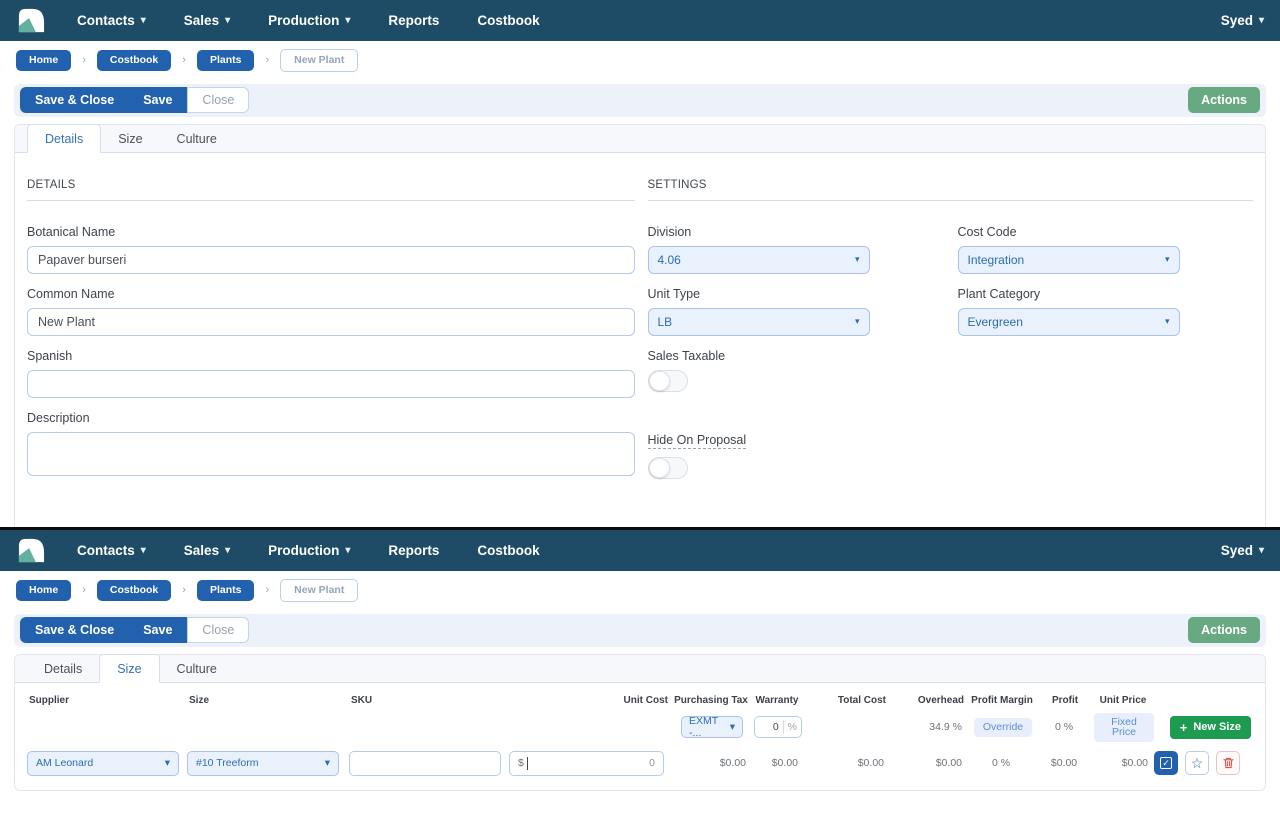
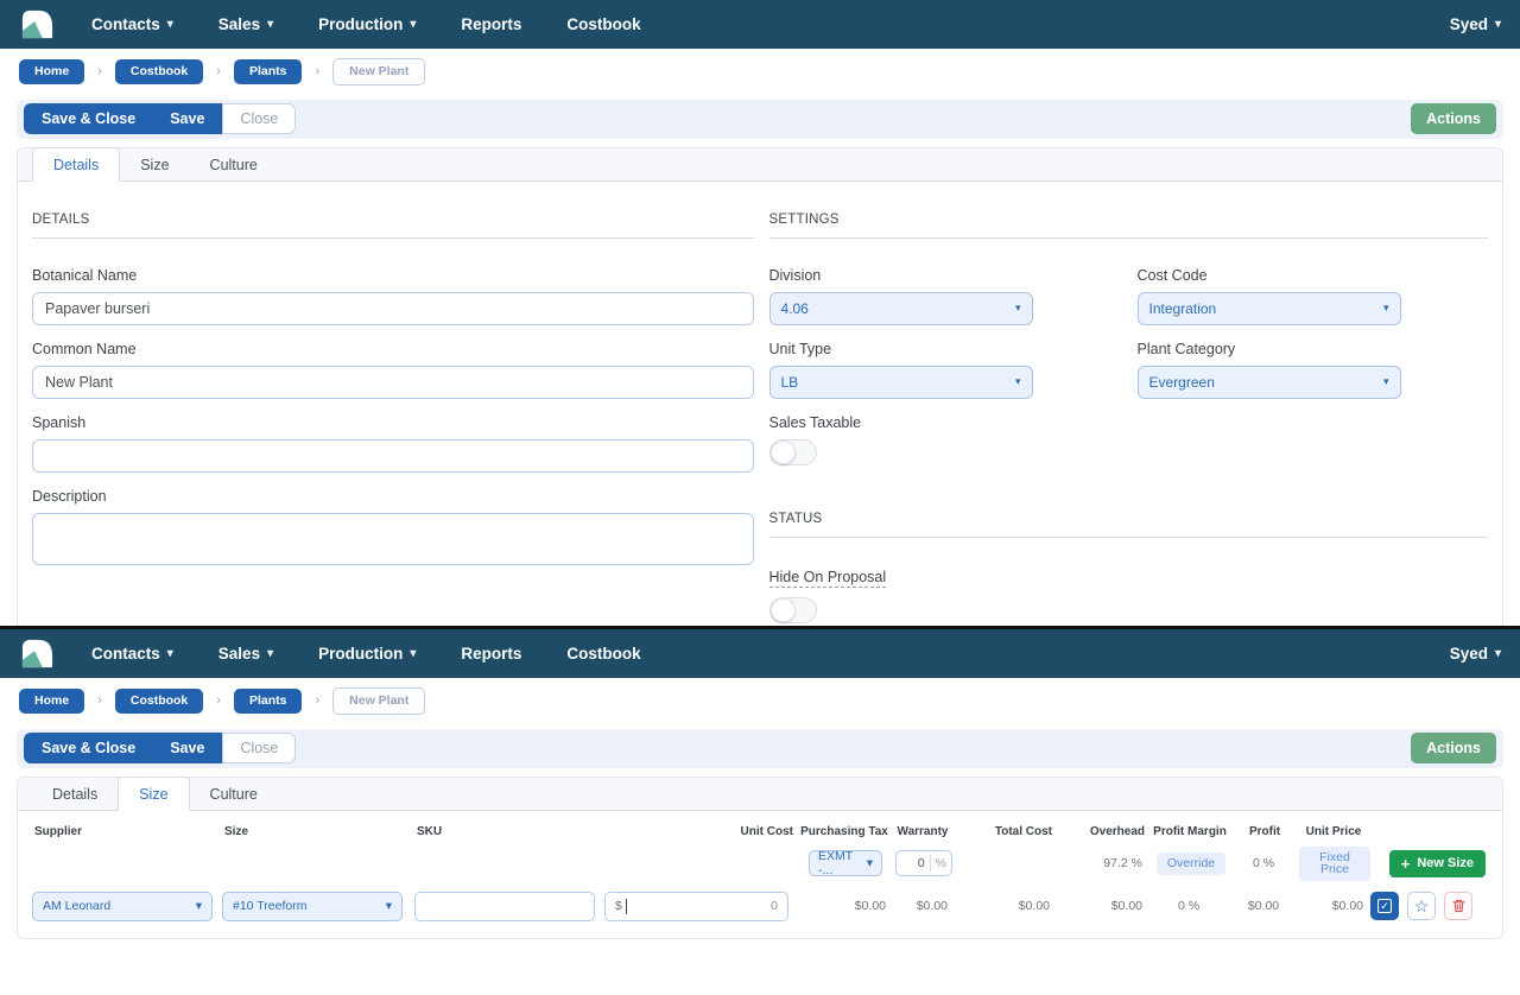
  Contacts
  ▾
  Sales
  ▾
  Production
  ▾
  Reports
  Costbook
  Syed
  ▾
  Home
  ›
  Costbook
  ›
  Plants
  ›
  New Plant
  Save & Close
  Save
  Close
  Actions
  Details
  Size
  Culture
  DETAILS
  Botanical Name
  Papaver burseri
  Common Name
  New Plant
  Spanish
  Description
  SETTINGS
  Division
  4.06
  ▾
  Cost Code
  Integration
  ▾
  Unit Type
  LB
  ▾
  Plant Category
  Evergreen
  ▾
  Sales Taxable
+ STATUS
  Hide On Proposal
  Contacts
  ▾
  Sales
  ▾
  Production
  ▾
  Reports
  Costbook
  Syed
  ▾
  Home
  ›
  Costbook
  ›
  Plants
  ›
  New Plant
  Save & Close
  Save
  Close
  Actions
  Details
  Size
  Culture
  Supplier
  Size
  SKU
  Unit Cost
  Purchasing Tax
  Warranty
  Total Cost
  Overhead
  Profit Margin
  Profit
  Unit Price
  EXMT -...
  ▾
  0
  %
- 34.9 %
+ 97.2 %
  Override
  0 %
  Fixed Price
  +
  New Size
  AM Leonard
  ▾
  #10 Treeform
  ▾
  $
  0
  $0.00
  $0.00
  $0.00
  $0.00
  0 %
  $0.00
  $0.00
  ✓
  ☆
